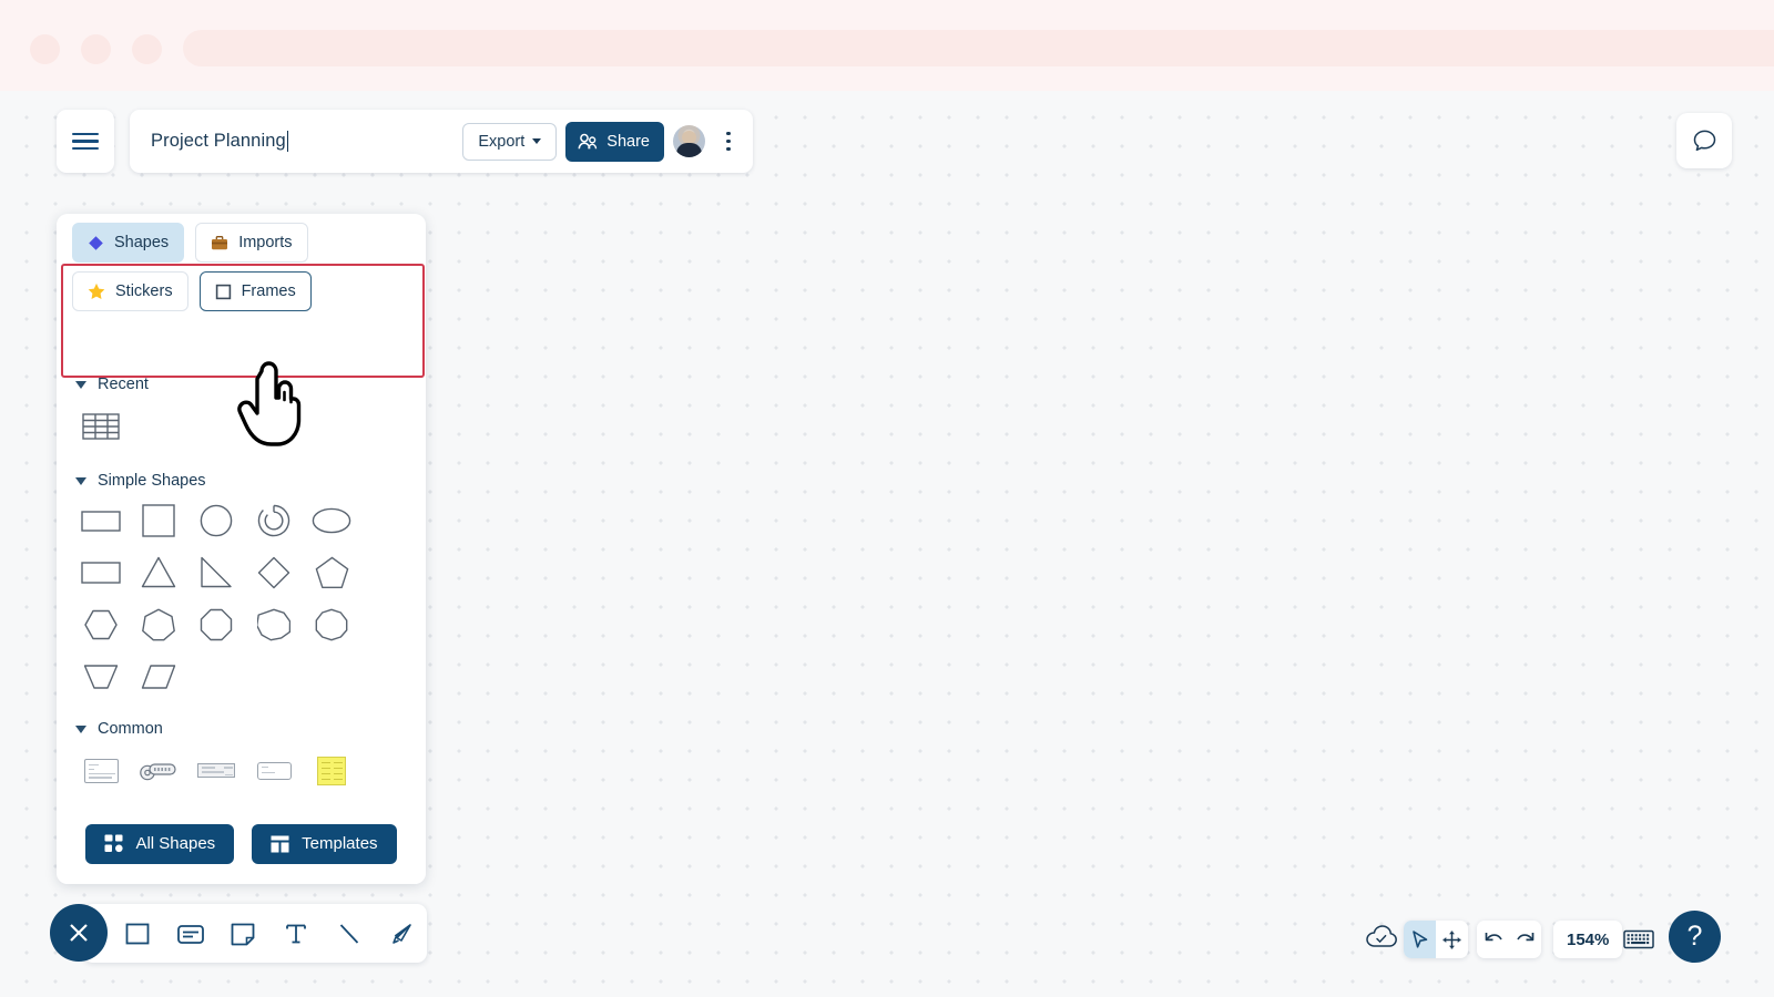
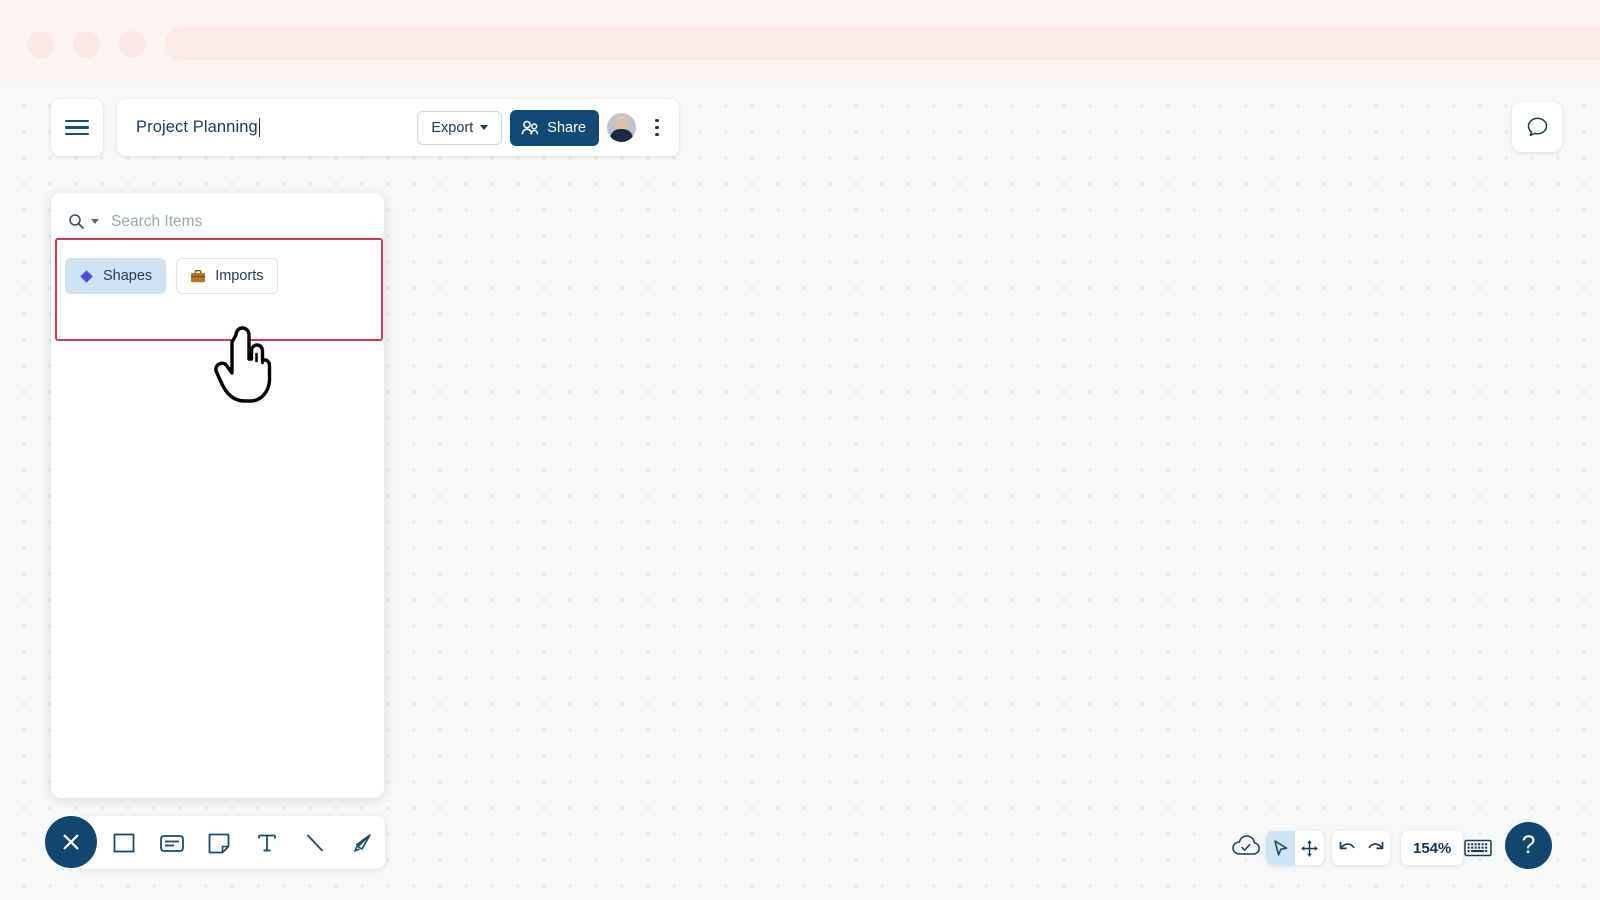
  Project Planning
  Export
  Share
+ Search Items
  Shapes
  Imports
- Stickers
- Frames
- Recent
- Simple Shapes
- Common
- All Shapes
- Templates
  154%
  ?
